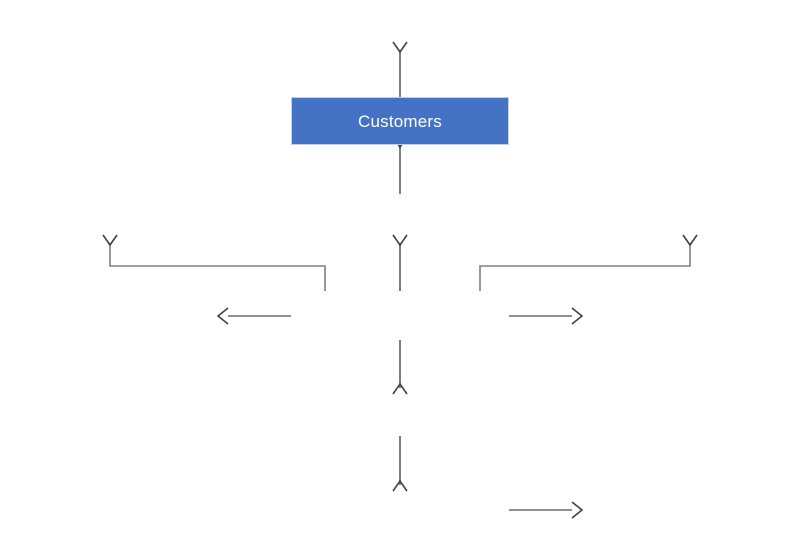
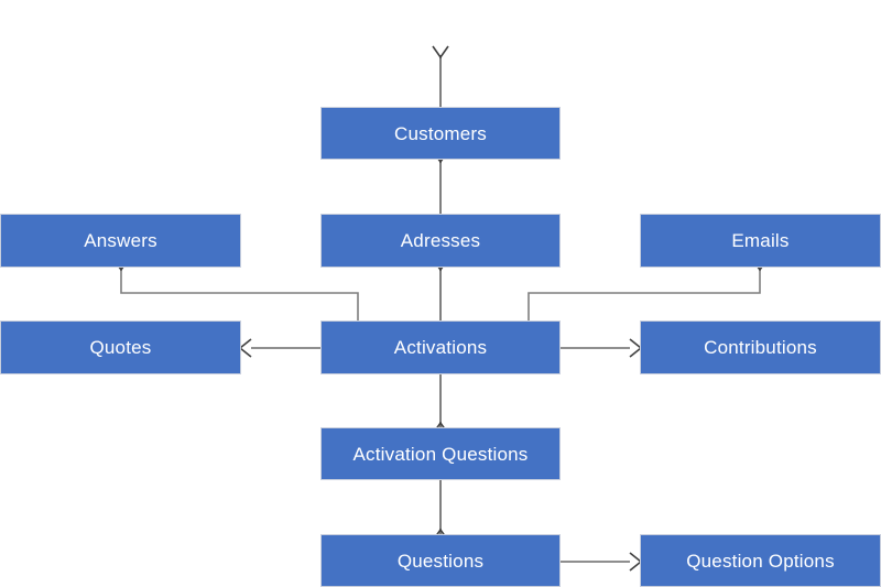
  Customers
+ Answers
+ Adresses
+ Emails
+ Quotes
+ Activations
+ Contributions
+ Activation Questions
+ Questions
+ Question Options
